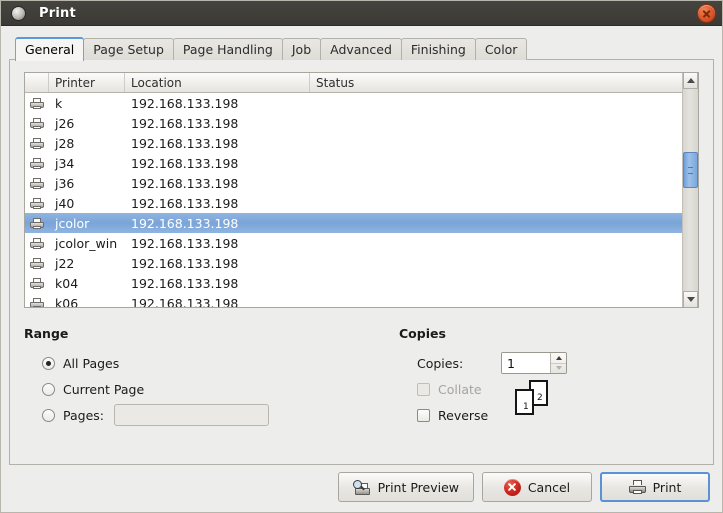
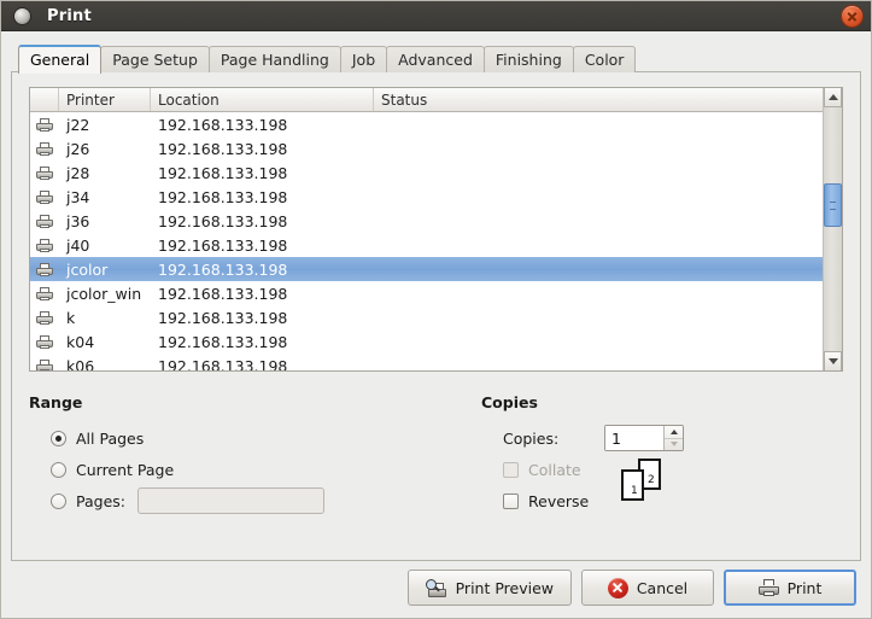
  Print
  General
  Page Setup
  Page Handling
  Job
  Advanced
  Finishing
  Color
  Printer
  Location
  Status
- k
+ j22
  192.168.133.198
  j26
  192.168.133.198
  j28
  192.168.133.198
  j34
  192.168.133.198
  j36
  192.168.133.198
  j40
  192.168.133.198
  jcolor
  192.168.133.198
  jcolor_win
  192.168.133.198
- j22
+ k
  192.168.133.198
  k04
  192.168.133.198
  k06
  192.168.133.198
  Range
  All Pages
  Current Page
  Pages:
  Copies
  Copies:
  1
  Collate
  Reverse
  2
  1
  Print Preview
  Cancel
  Print
